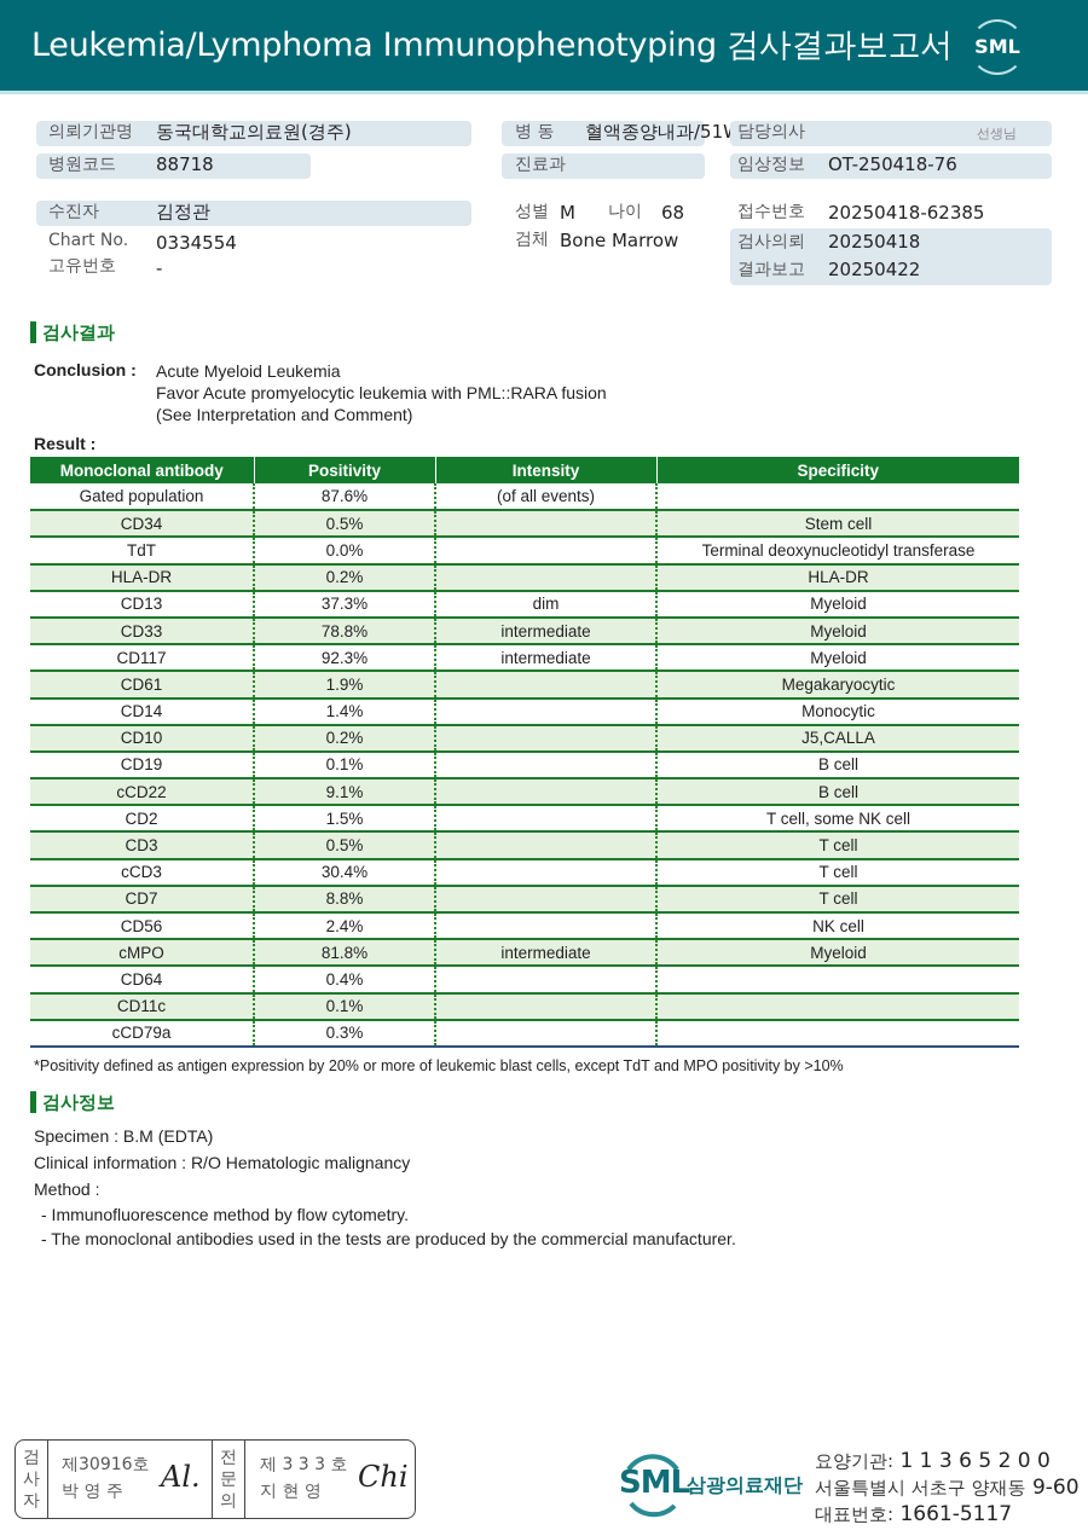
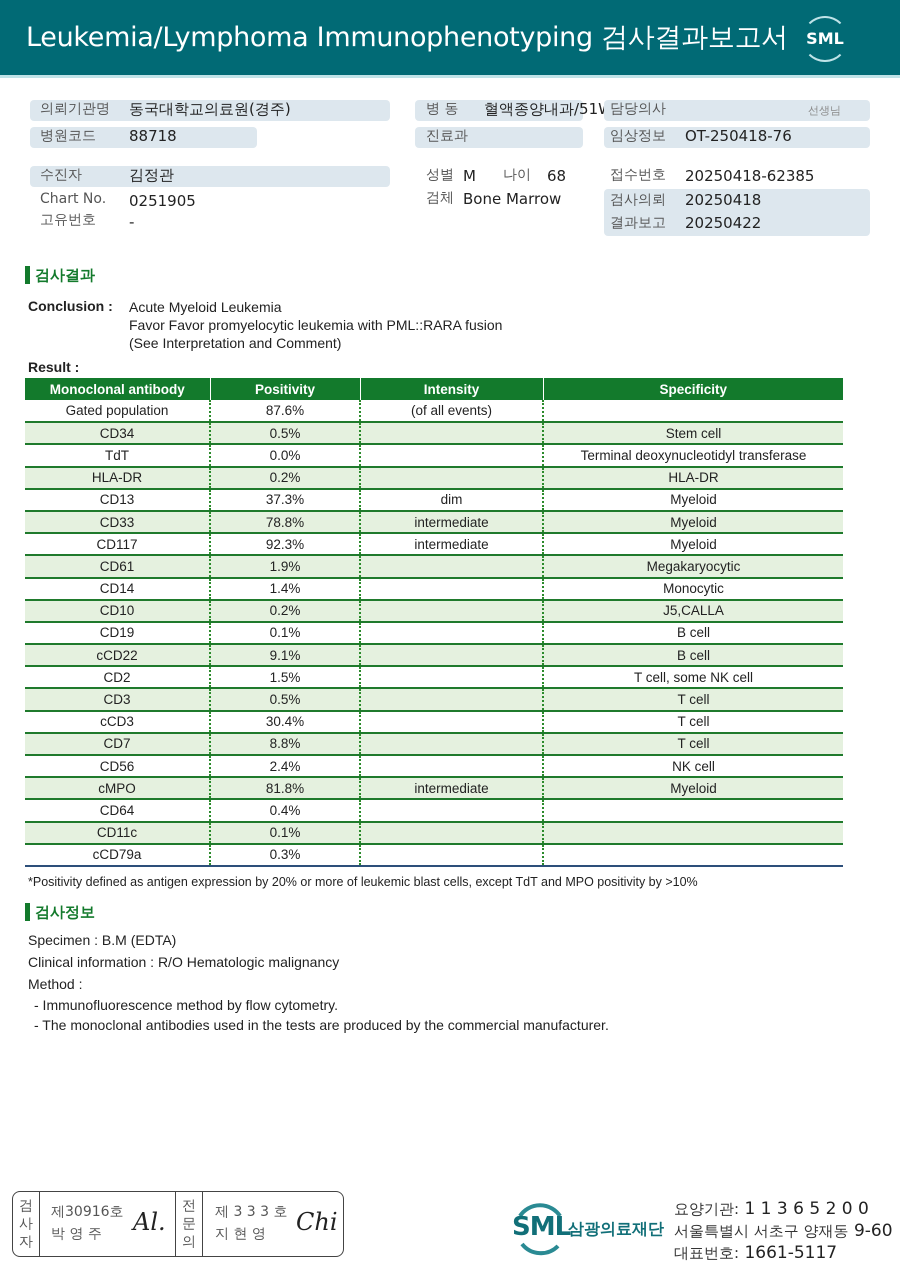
  Leukemia/Lymphoma Immunophenotyping 검사결과보고서
  SML
  의뢰기관명
  동국대학교의료원(경주)
  병원코드
  88718
  수진자
  김정관
  Chart No.
- 0334554
+ 0251905
  고유번호
  -
  병 동
  혈액종양내과/51
  진료과
  성별
  M
  나이
  68
  검체
  Bone Marrow
  담당의사
  선생님
  임상정보
  OT-250418-76
  접수번호
  20250418-62385
  검사의뢰
  20250418
  결과보고
  20250422
  검사결과
  Conclusion :
  Acute Myeloid Leukemia
- Favor Acute promyelocytic leukemia with PML::RARA fusion
+ Favor Favor promyelocytic leukemia with PML::RARA fusion
  (See Interpretation and Comment)
  Result :
  Monoclonal antibody	Positivity	Intensity	Specificity
  Gated population	87.6%	(of all events)
  CD34	0.5%		Stem cell
  TdT	0.0%		Terminal deoxynucleotidyl transferase
  HLA-DR	0.2%		HLA-DR
  CD13	37.3%	dim	Myeloid
  CD33	78.8%	intermediate	Myeloid
  CD117	92.3%	intermediate	Myeloid
  CD61	1.9%		Megakaryocytic
  CD14	1.4%		Monocytic
  CD10	0.2%		J5,CALLA
  CD19	0.1%		B cell
  cCD22	9.1%		B cell
  CD2	1.5%		T cell, some NK cell
  CD3	0.5%		T cell
  cCD3	30.4%		T cell
  CD7	8.8%		T cell
  CD56	2.4%		NK cell
  cMPO	81.8%	intermediate	Myeloid
  CD64	0.4%
  CD11c	0.1%
  cCD79a	0.3%
  *Positivity defined as antigen expression by 20% or more of leukemic blast cells, except TdT and MPO positivity by >10%
  검사정보
  Specimen : B.M (EDTA)
  Clinical information : R/O Hematologic malignancy
  Method :
  - Immunofluorescence method by flow cytometry.
  - The monoclonal antibodies used in the tests are produced by the commercial manufacturer.
  검
  사
  자
  제30916호
  박 영 주
  Al.
  전
  문
  의
  제 3 3 3 호
  지 현 영
  Chi
  SML
  삼광의료재단
  요양기관: 1 1 3 6 5 2 0 0
  서울특별시 서초구 양재동 9-60
  대표번호: 1661-5117
